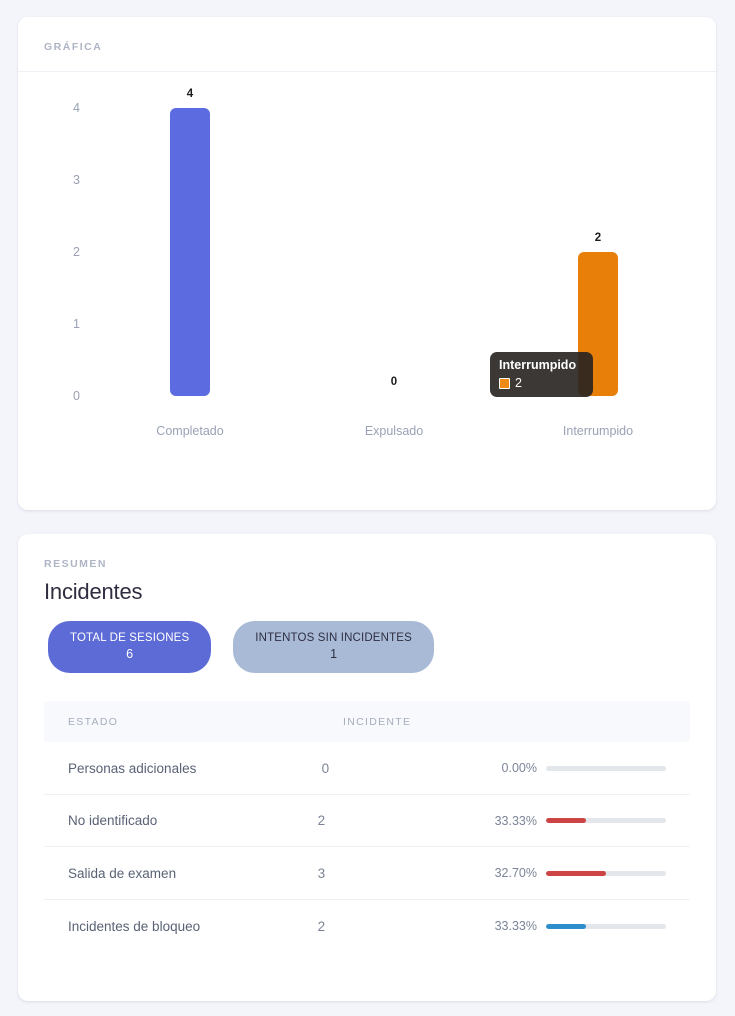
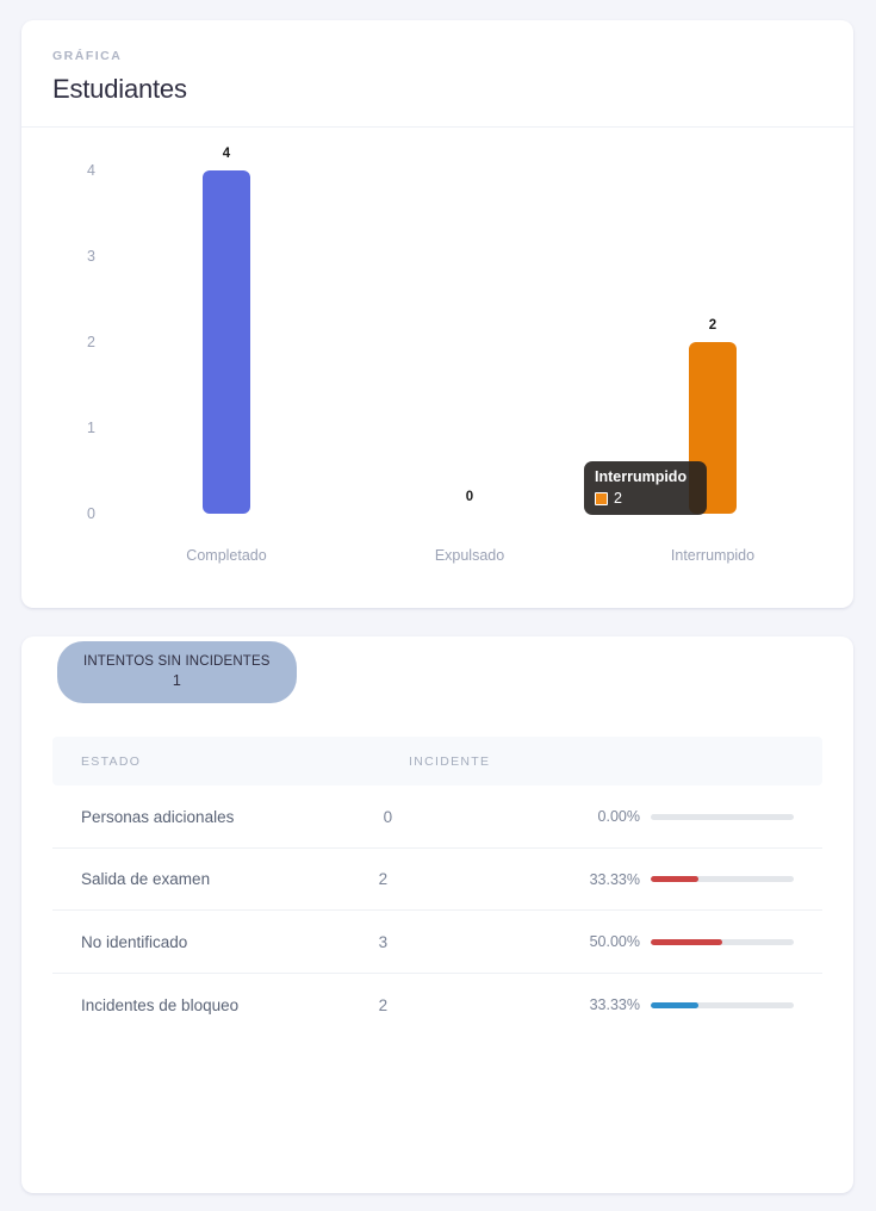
  GRÁFICA
+ Estudiantes
  Interrumpido
  2
  4
  3
  2
  1
  0
  4
  Completado
  0
  Expulsado
  2
  Interrumpido
- RESUMEN
- Incidentes
- TOTAL DE SESIONES
- 6
  INTENTOS SIN INCIDENTES
  1
  ESTADO
  INCIDENTE
  Personas adicionales
  0
  0.00%
- No identificado
+ Salida de examen
  2
  33.33%
- Salida de examen
+ No identificado
  3
- 32.70%
+ 50.00%
  Incidentes de bloqueo
  2
  33.33%
